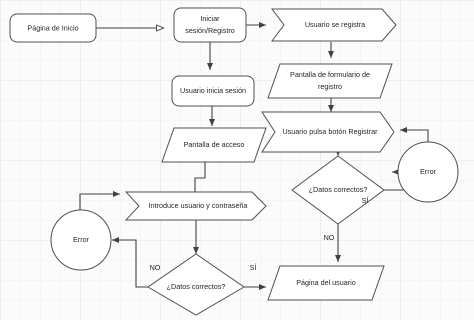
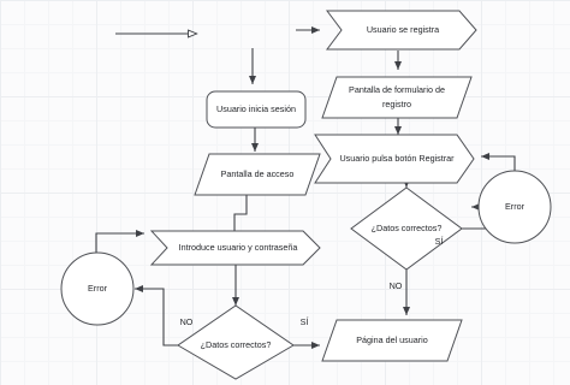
- Página de Inicio
- Iniciar
- sesión/Registro
  Usuario se registra
  Pantalla de formulario de
  registro
  Usuario pulsa botón Registrar
  Usuario inicia sesión
  Pantalla de acceso
  Introduce usuario y contraseña
  ¿Datos correctos?
  ¿Datos correctos?
  Error
  Error
  Página del usuario
  SÍ
  NO
  NO
  SÍ
